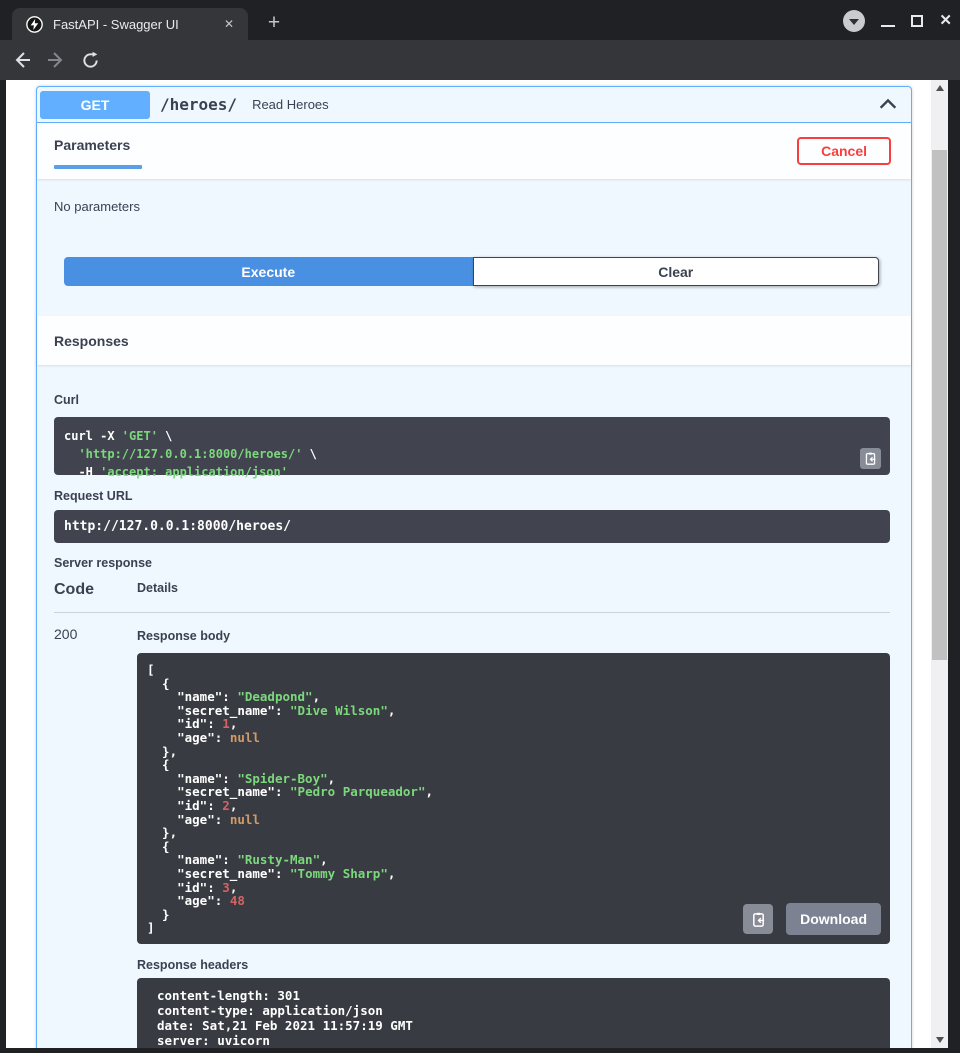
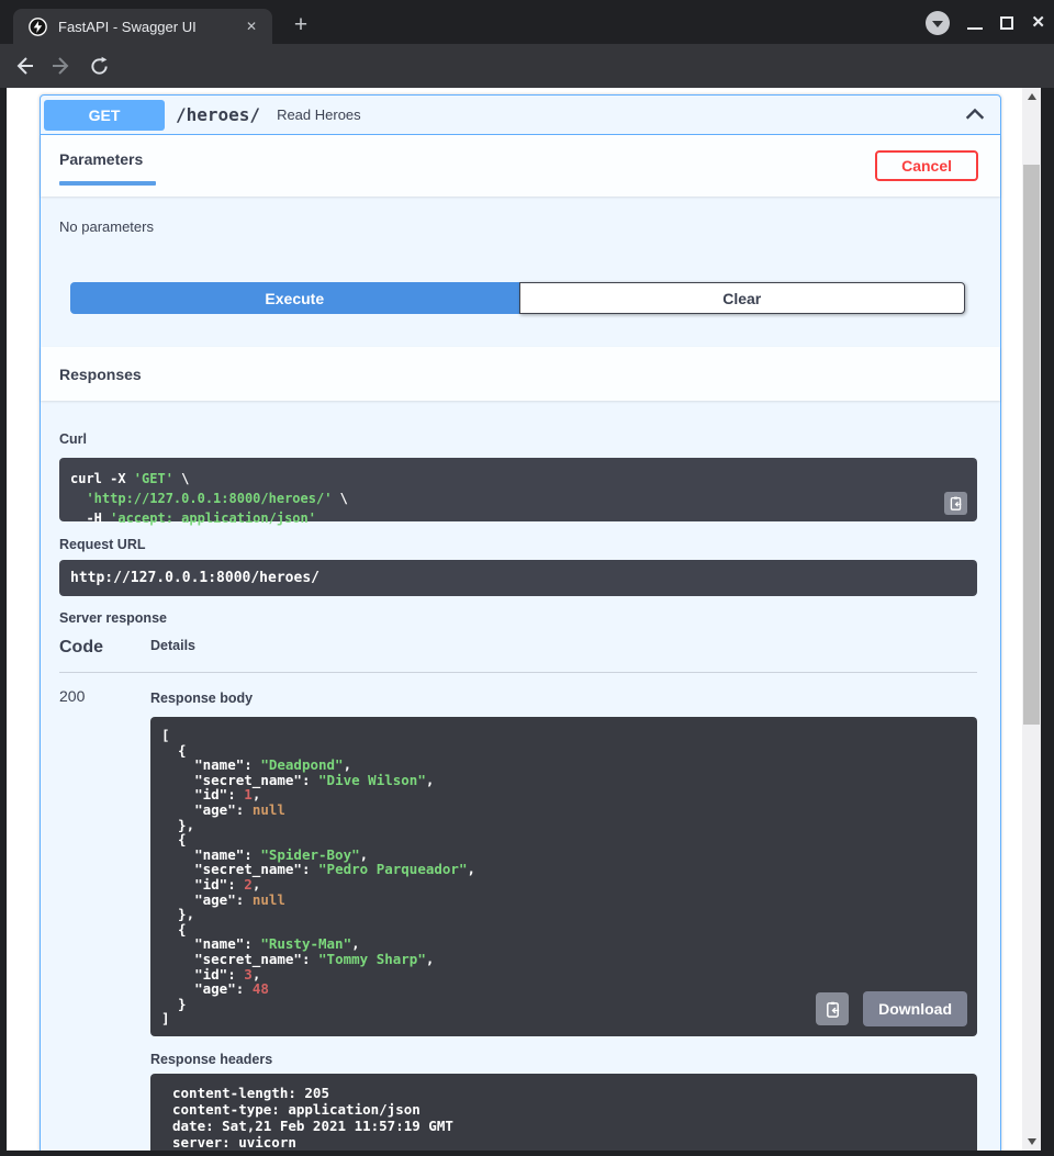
  FastAPI - Swagger UI
  ✕
  +
  ✕
  GET
  /heroes/
  Read Heroes
  Parameters
  Cancel
  No parameters
  Execute
  Clear
  Responses
  Curl
  curl -X 'GET' \
  'http://127.0.0.1:8000/heroes/' \
  -H 'accept: application/json'
  Request URL
  http://127.0.0.1:8000/heroes/
  Server response
  Code
  Details
  200
  Response body
  [
  {
  "name": "Deadpond",
  "secret_name": "Dive Wilson",
  "id": 1,
  "age": null
  },
  {
  "name": "Spider-Boy",
  "secret_name": "Pedro Parqueador",
  "id": 2,
  "age": null
  },
  {
  "name": "Rusty-Man",
  "secret_name": "Tommy Sharp",
  "id": 3,
  "age": 48
  }
  ]
  Download
  Response headers
- content-length: 301
+ content-length: 205
  content-type: application/json
  date: Sat,21 Feb 2021 11:57:19 GMT
  server: uvicorn
